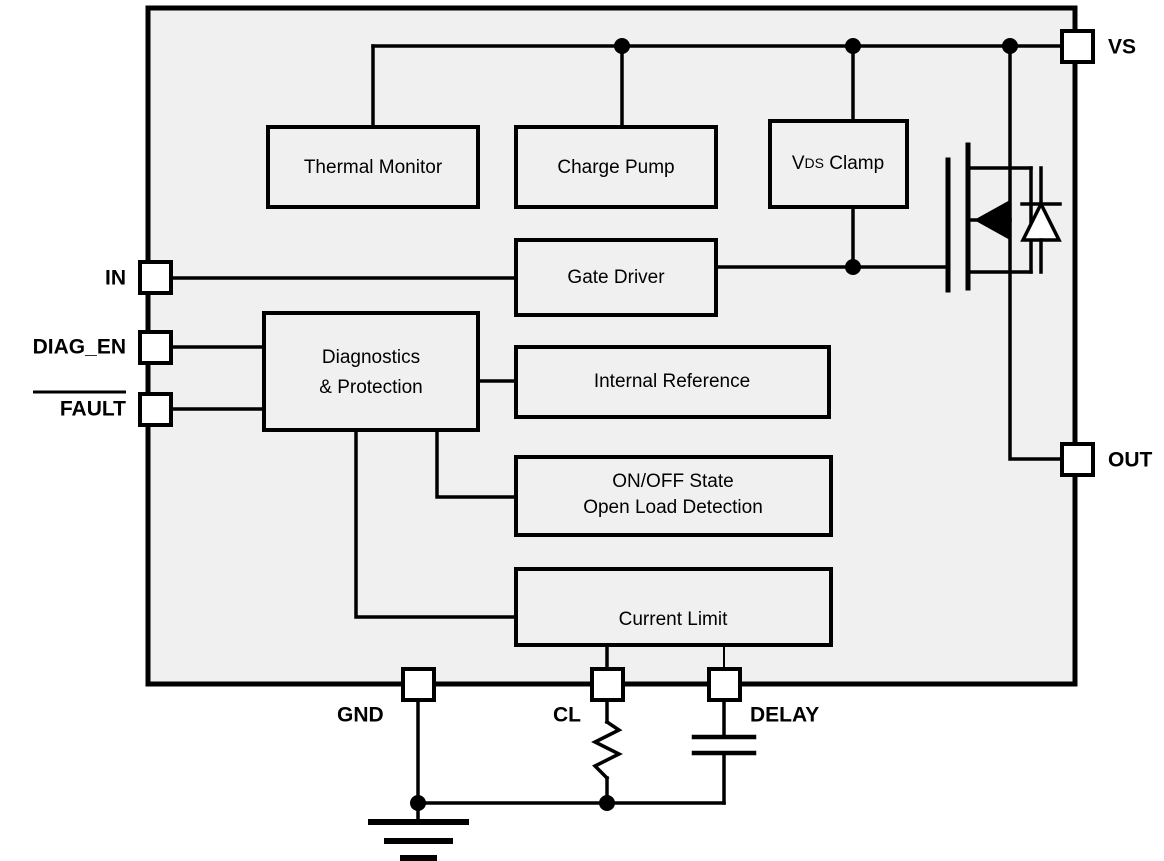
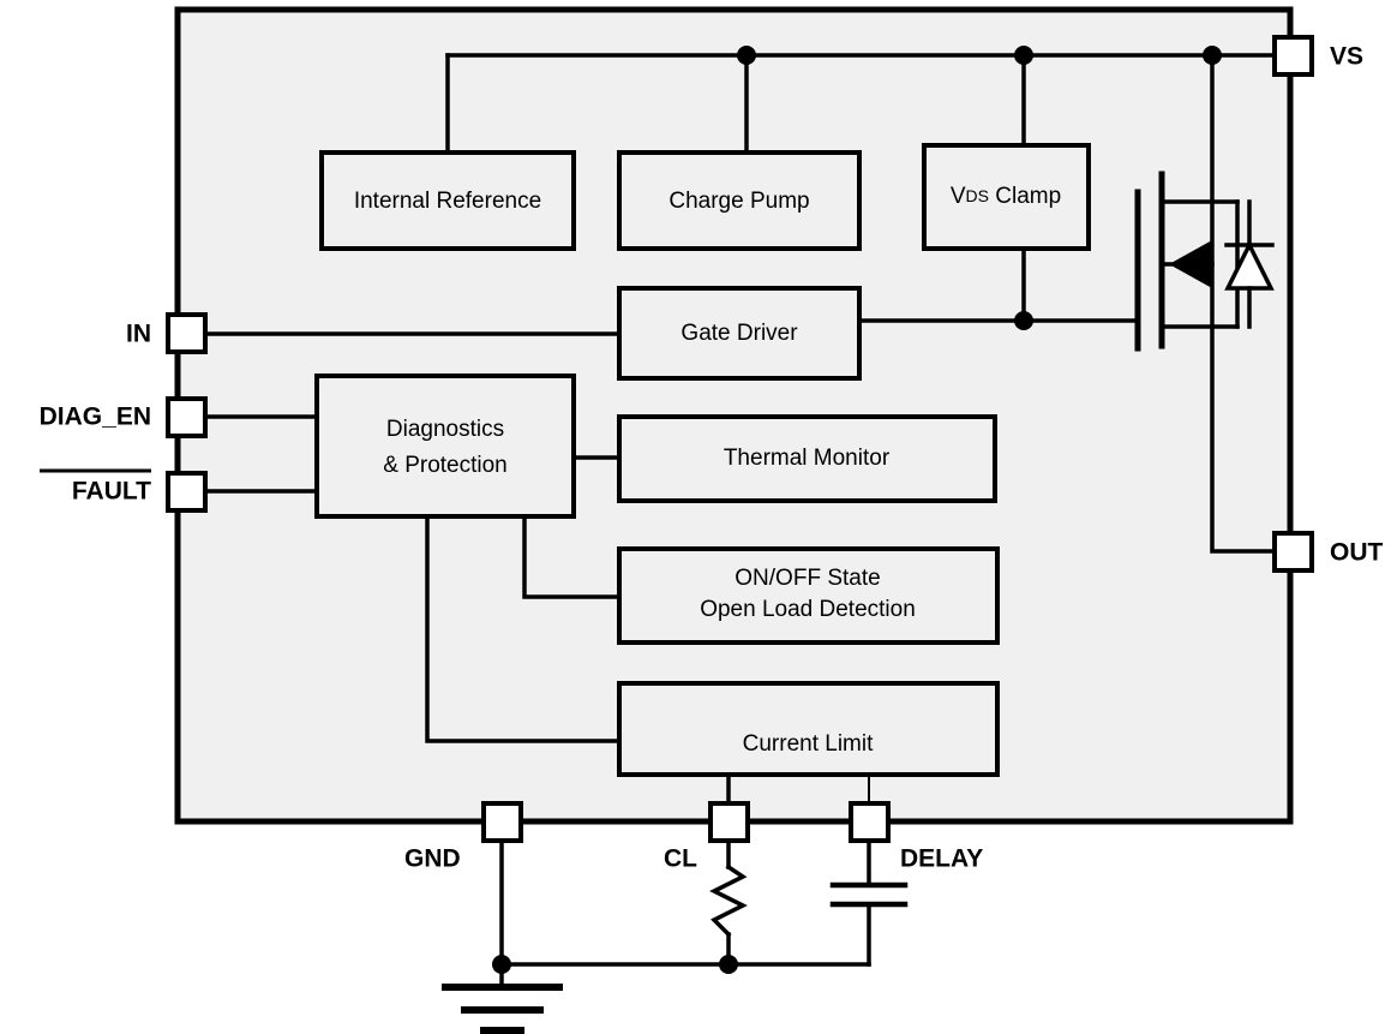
- Thermal Monitor
+ Internal Reference
  Charge Pump
  VDS Clamp
  Gate Driver
  Diagnostics
  & Protection
- Internal Reference
+ Thermal Monitor
  ON/OFF State
  Open Load Detection
  Current Limit
  IN
  DIAG_EN
  FAULT
  VS
  OUT
  GND
  CL
  DELAY
